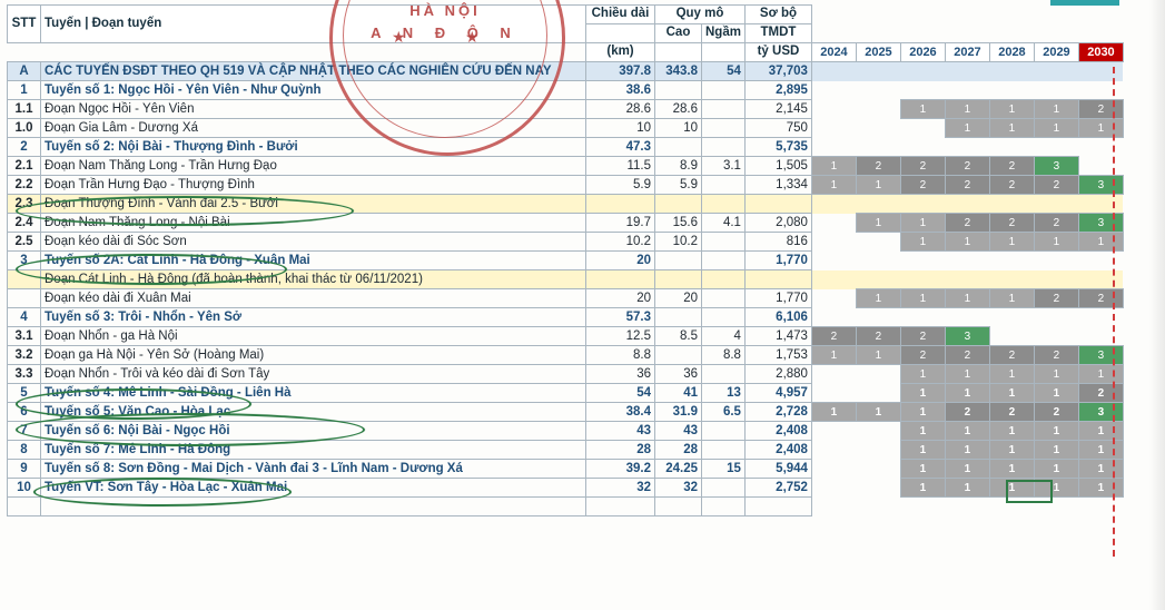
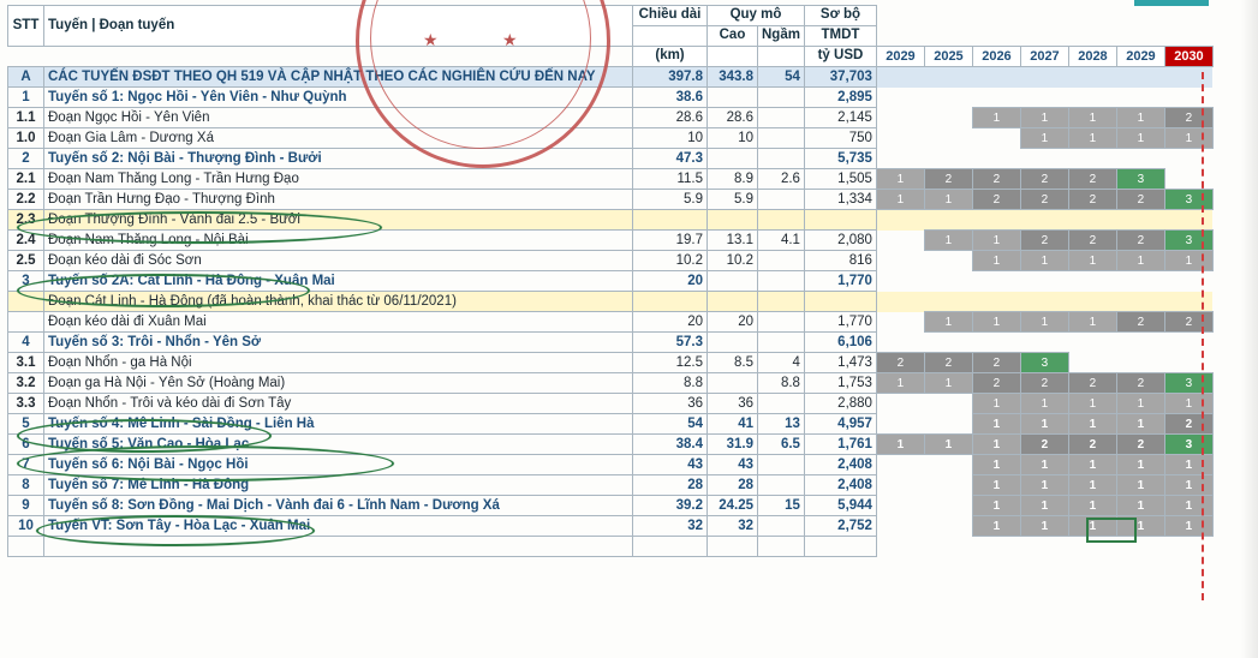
  STT	Tuyến | Đoạn tuyến	Chiều dài	Quy mô	Sơ bộ
  	Cao	Ngầm	TMDT
- 		(km)			tỷ USD	2024	2025	2026	2027	2028	2029	2030
+ 		(km)			tỷ USD	2029	2025	2026	2027	2028	2029	2030
  A	CÁC TUYẾN ĐSĐT THEO QH 519 VÀ CẬP NHẬT THEO CÁC NGHIÊN CỨU ĐẾN NAY	397.8	343.8	54	37,703
  1	Tuyến số 1: Ngọc Hồi - Yên Viên - Như Quỳnh	38.6			2,895
  1.1	Đoạn Ngọc Hồi - Yên Viên	28.6	28.6		2,145			1	1	1	1	2
  1.0	Đoạn Gia Lâm - Dương Xá	10	10		750				1	1	1	1
  2	Tuyến số 2: Nội Bài - Thượng Đình - Bưởi	47.3			5,735
- 2.1	Đoạn Nam Thăng Long - Trần Hưng Đạo	11.5	8.9	3.1	1,505	1	2	2	2	2	3
+ 2.1	Đoạn Nam Thăng Long - Trần Hưng Đạo	11.5	8.9	2.6	1,505	1	2	2	2	2	3
  2.2	Đoạn Trần Hưng Đạo - Thượng Đình	5.9	5.9		1,334	1	1	2	2	2	2	3
  2.3	Đoạn Thượng Đình - Vành đai 2.5 - Bưởi
- 2.4	Đoạn Nam Thăng Long - Nội Bài	19.7	15.6	4.1	2,080		1	1	2	2	2	3
+ 2.4	Đoạn Nam Thăng Long - Nội Bài	19.7	13.1	4.1	2,080		1	1	2	2	2	3
  2.5	Đoạn kéo dài đi Sóc Sơn	10.2	10.2		816			1	1	1	1	1
  3	Tuyến số 2A: Cát Linh - Hà Đông - Xuân Mai	20			1,770
  	Đoạn Cát Linh - Hà Đông (đã hoàn thành, khai thác từ 06/11/2021)
  	Đoạn kéo dài đi Xuân Mai	20	20		1,770		1	1	1	1	2	2
  4	Tuyến số 3: Trôi - Nhổn - Yên Sở	57.3			6,106
  3.1	Đoạn Nhổn - ga Hà Nội	12.5	8.5	4	1,473	2	2	2	3
  3.2	Đoạn ga Hà Nội - Yên Sở (Hoàng Mai)	8.8		8.8	1,753	1	1	2	2	2	2	3
  3.3	Đoạn Nhổn - Trôi và kéo dài đi Sơn Tây	36	36		2,880			1	1	1	1	1
  5	Tuyến số 4: Mê Linh - Sài Đồng - Liên Hà	54	41	13	4,957			1	1	1	1	2
- 6	Tuyến số 5: Văn Cao - Hòa Lạc	38.4	31.9	6.5	2,728	1	1	1	2	2	2	3
+ 6	Tuyến số 5: Văn Cao - Hòa Lạc	38.4	31.9	6.5	1,761	1	1	1	2	2	2	3
  7	Tuyến số 6: Nội Bài - Ngọc Hồi	43	43		2,408			1	1	1	1	1
  8	Tuyến số 7: Mê Linh - Hà Đông	28	28		2,408			1	1	1	1	1
- 9	Tuyến số 8: Sơn Đồng - Mai Dịch - Vành đai 3 - Lĩnh Nam - Dương Xá	39.2	24.25	15	5,944			1	1	1	1	1
+ 9	Tuyến số 8: Sơn Đồng - Mai Dịch - Vành đai 6 - Lĩnh Nam - Dương Xá	39.2	24.25	15	5,944			1	1	1	1	1
  10	Tuyến VT: Sơn Tây - Hòa Lạc - Xuân Mai	32	32		2,752			1	1	1	1	1
- HÀ NỘI
- A N Đ Ô N
  ★
  ★
